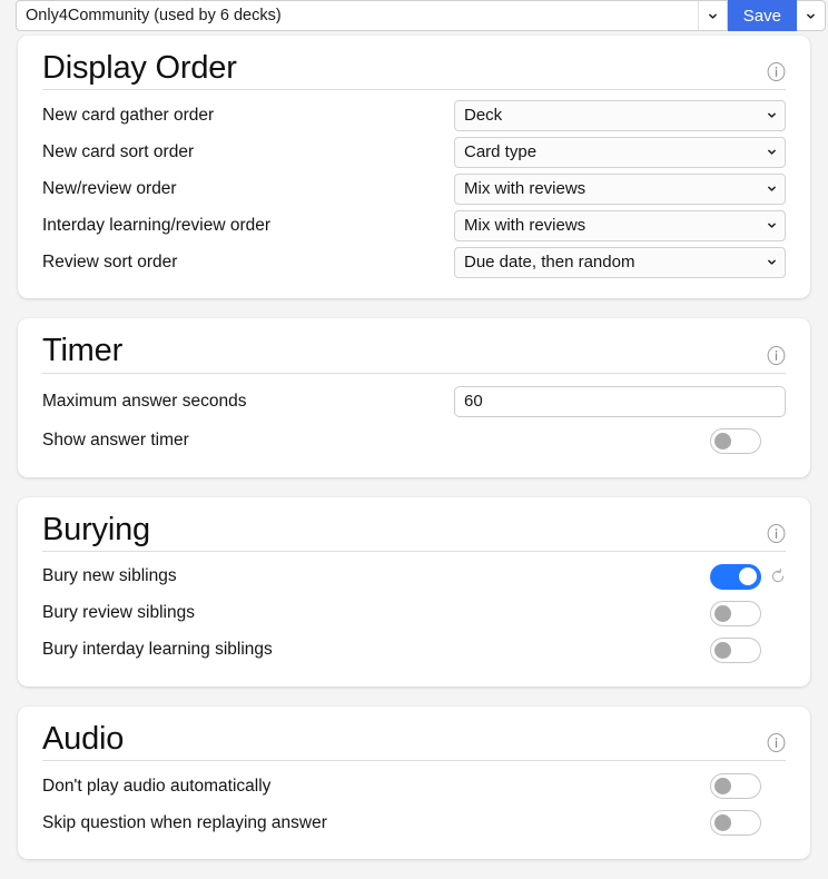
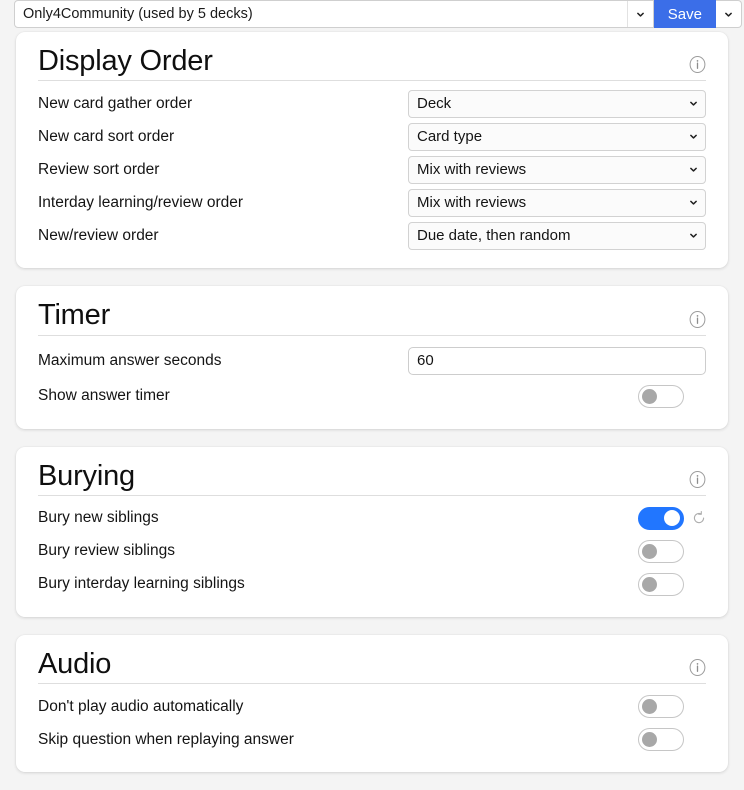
- Only4Community (used by 6 decks)
+ Only4Community (used by 5 decks)
  Save
  Display Order
  New card gather order
  Deck
  New card sort order
  Card type
- New/review order
+ Review sort order
  Mix with reviews
  Interday learning/review order
  Mix with reviews
- Review sort order
+ New/review order
  Due date, then random
  Timer
  Maximum answer seconds
  60
  Show answer timer
  Burying
  Bury new siblings
  Bury review siblings
  Bury interday learning siblings
  Audio
  Don't play audio automatically
  Skip question when replaying answer
